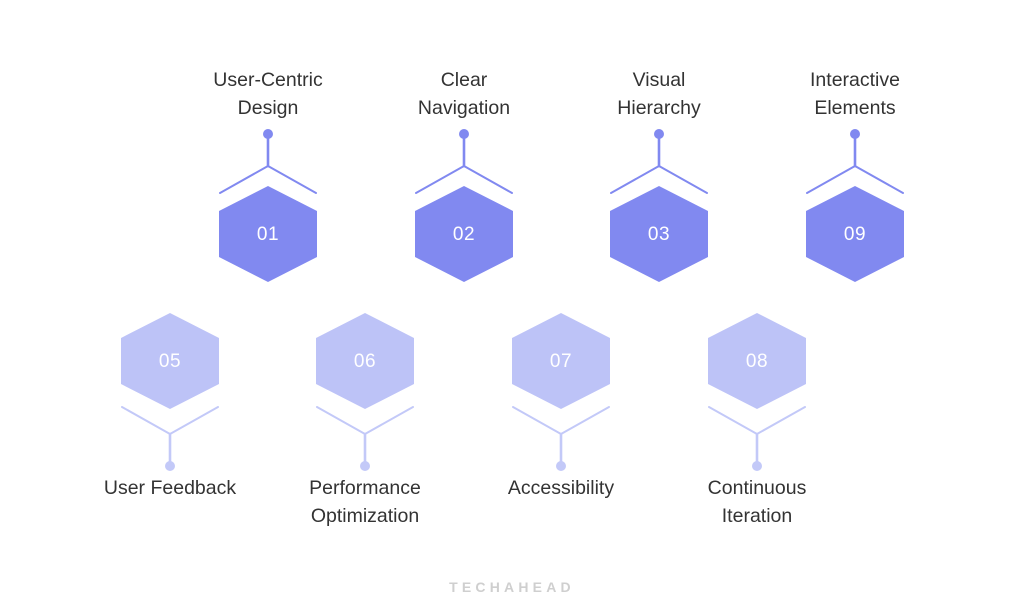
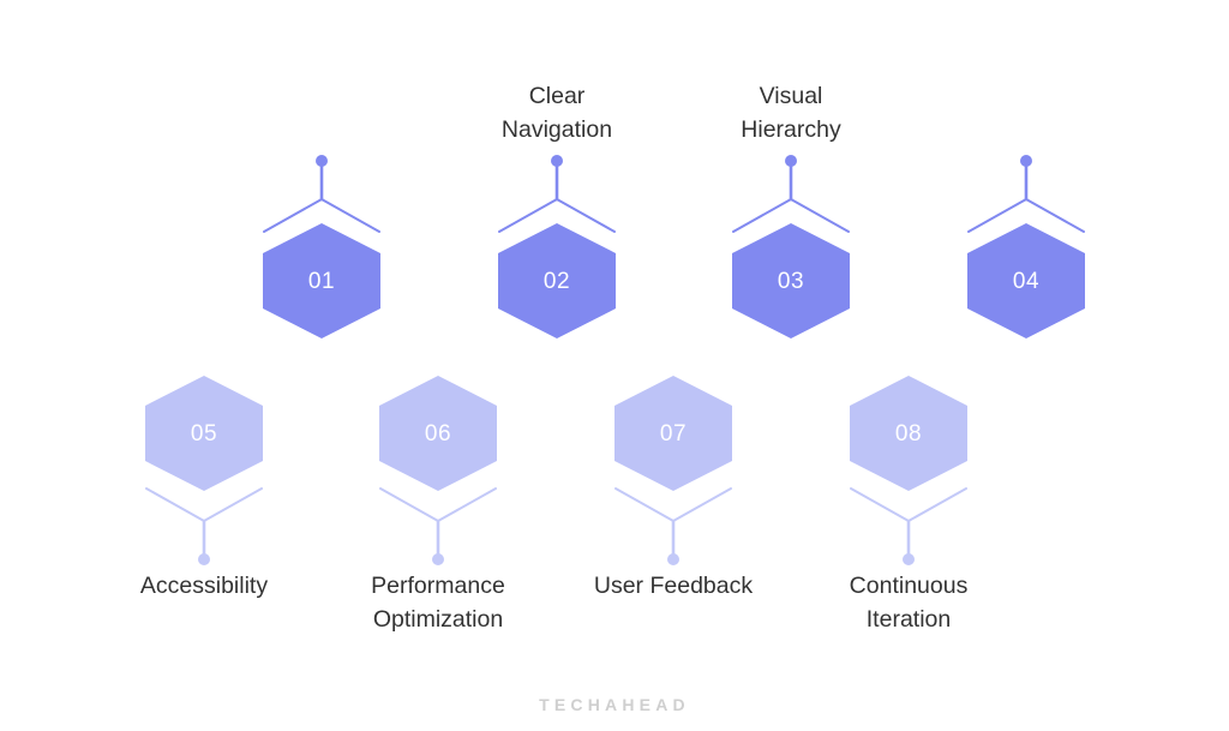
- User-Centric
- Design
  01
  Clear
  Navigation
  02
  Visual
  Hierarchy
  03
- Interactive
- Elements
- 09
+ 04
  05
- User Feedback
+ Accessibility
  06
  Performance
  Optimization
  07
- Accessibility
+ User Feedback
  08
  Continuous
  Iteration
  TECHAHEAD
